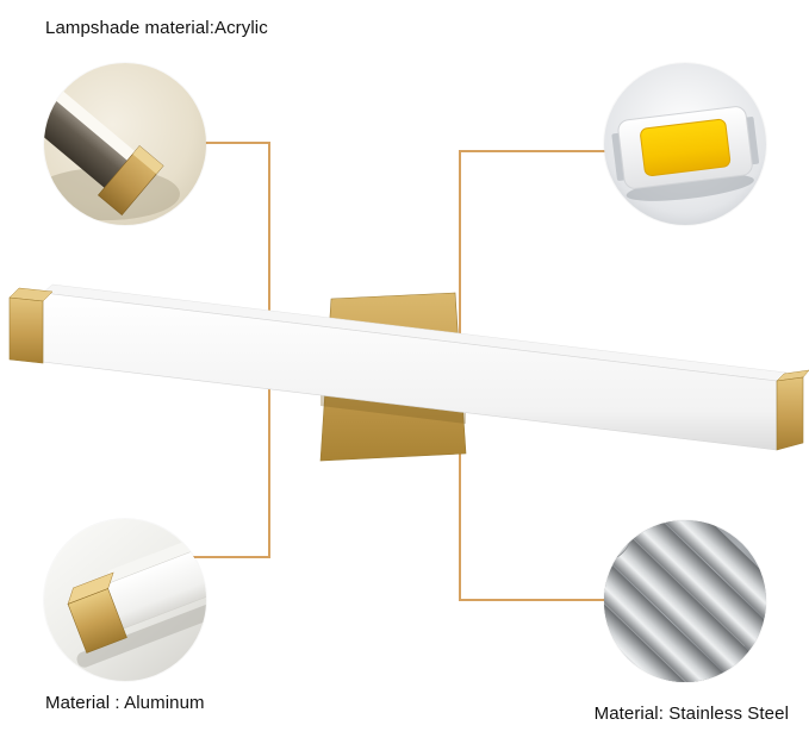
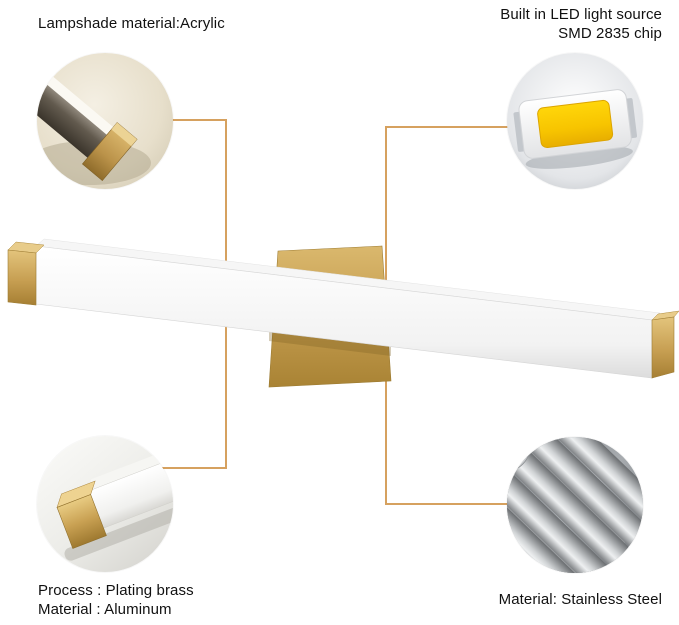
  Lampshade material:Acrylic
+ Built in LED light source
+ SMD 2835 chip
+ Process : Plating brass
  Material : Aluminum
  Material: Stainless Steel
